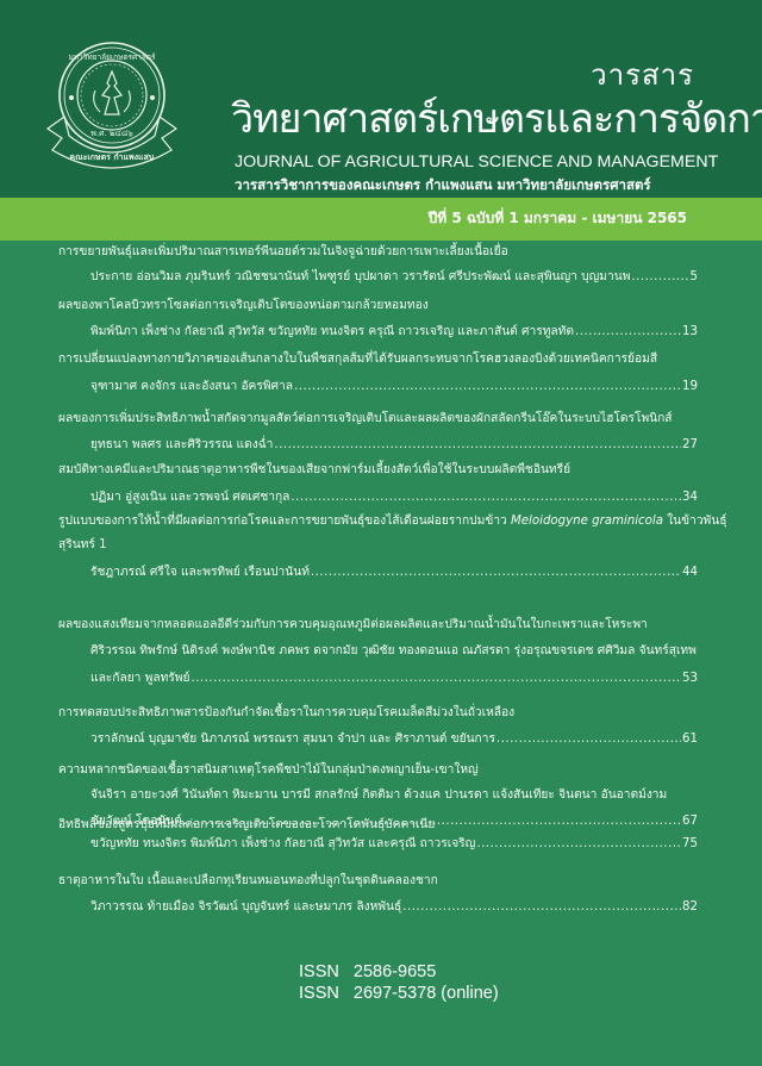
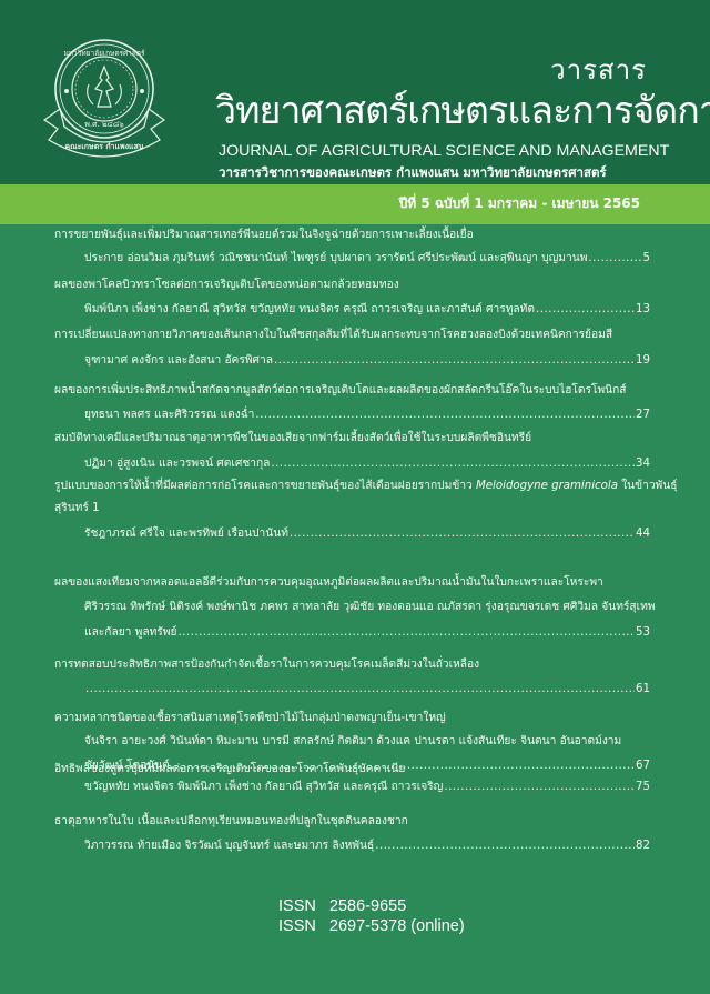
  พ.ศ. ๒๔๘๖
  มหาวิทยาลัยเกษตรศาสตร์
  คณะเกษตร กำแพงแสน
  วารสาร
  วิทยาศาสตร์เกษตรและการจัดกา
  JOURNAL OF AGRICULTURAL SCIENCE AND MANAGEMENT
  วารสารวิชาการของคณะเกษตร กำแพงแสน มหาวิทยาลัยเกษตรศาสตร์
  ปีที่ 5 ฉบับที่ 1 มกราคม - เมษายน 2565
  การขยายพันธุ์และเพิ่มปริมาณสารเทอร์พีนอยด์รวมในจิงจูฉ่ายด้วยการเพาะเลี้ยงเนื้อเยื่อ
  ประกาย อ่อนวิมล ภุมรินทร์ วณิชชนานันท์ ไพฑูรย์ บุปผาดา วรารัตน์ ศรีประพัฒน์ และสุพินญา บุญมานพ
  5
  ผลของพาโคลบิวทราโซลต่อการเจริญเติบโตของหน่อตามกล้วยหอมทอง
  พิมพ์นิภา เพ็งช่าง กัลยาณี สุวิทวัส ขวัญหทัย ทนงจิตร ครุณี ถาวรเจริญ และภาสันต์ ศารทูลทัต
  13
  การเปลี่ยนแปลงทางกายวิภาคของเส้นกลางใบในพืชสกุลส้มที่ได้รับผลกระทบจากโรคฮวงลองบิงด้วยเทคนิคการย้อมสี
  จุฑามาศ คงจักร และอังสนา อัครพิศาล
  19
  ผลของการเพิ่มประสิทธิภาพน้ำสกัดจากมูลสัตว์ต่อการเจริญเติบโตและผลผลิตของผักสลัดกรีนโอ๊คในระบบไฮโดรโพนิกส์
  ยุทธนา พลศร และศิริวรรณ แดงฉ่ำ
  27
  สมบัติทางเคมีและปริมาณธาตุอาหารพืชในของเสียจากฟาร์มเลี้ยงสัตว์เพื่อใช้ในระบบผลิตพืชอินทรีย์
  ปฏิมา อู่สูงเนิน และวรพจน์ ศตเศชากุล
  34
  รูปแบบของการให้น้ำที่มีผลต่อการก่อโรคและการขยายพันธุ์ของไส้เดือนฝอยรากปมข้าว Meloidogyne graminicola ในข้าวพันธุ์
  สุรินทร์ 1
  รัชฎาภรณ์ ศรีใจ และพรทิพย์ เรือนปานันท์
  44
  ผลของแสงเทียมจากหลอดแอลอีดีร่วมกับการควบคุมอุณหภูมิต่อผลผลิตและปริมาณน้ำมันในใบกะเพราและโหระพา
- ศิริวรรณ ทิพรักษ์ นิติรงค์ พงษ์พานิช ภคพร ดจากมัย วุฒิชัย ทองดอนแอ ณภัสรดา รุ่งอรุณขจรเดช ศศิวิมล จันทร์สุเทพ
+ ศิริวรรณ ทิพรักษ์ นิติรงค์ พงษ์พานิช ภคพร สาทลาลัย วุฒิชัย ทองดอนแอ ณภัสรดา รุ่งอรุณขจรเดช ศศิวิมล จันทร์สุเทพ
  และกัลยา พูลทรัพย์
  53
  การทดสอบประสิทธิภาพสารป้องกันกำจัดเชื้อราในการควบคุมโรคเมล็ดสีม่วงในถั่วเหลือง
- วราลักษณ์ บุญมาชัย นิภาภรณ์ พรรณรา สุมนา จำปา และ ศิราภานต์ ขยันการ
  61
  ความหลากชนิดของเชื้อราสนิมสาเหตุโรคพืชป่าไม้ในกลุ่มป่าดงพญาเย็น-เขาใหญ่
  จันจิรา อายะวงศ์ วินันท์ดา หิมะมาน บารมี สกลรักษ์ กิตติมา ด้วงแค ปานรดา แจ้งสันเทียะ จินตนา อันอาตม์งาม
  ชัยวัฒน์ โตอนันต์
  67
  อิทธิพลของสูตรปุ๋ยที่มีผลต่อการเจริญเติบโตของอะโวคาโดพันธุ์บัคคาเนีย
  ขวัญหทัย ทนงจิตร พิมพ์นิภา เพ็งช่าง กัลยาณี สุวิทวัส และครุณี ถาวรเจริญ
  75
  ธาตุอาหารในใบ เนื้อและเปลือกทุเรียนหมอนทองที่ปลูกในชุดดินคลองชาก
  วิภาวรรณ ท้ายเมือง จิรวัฒน์ บุญจันทร์ และษมาภร ลิงหพันธุ์
  82
  ISSN 2586-9655
  ISSN 2697-5378 (online)
